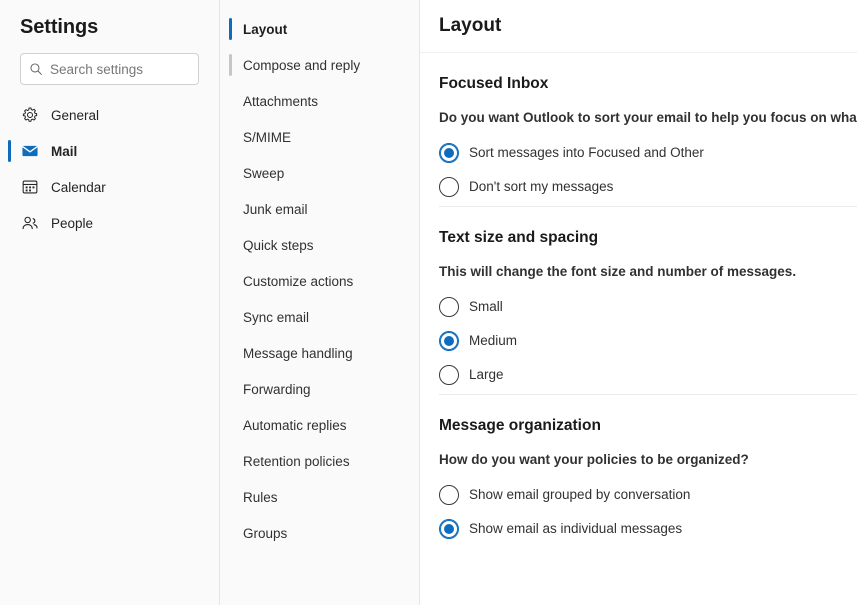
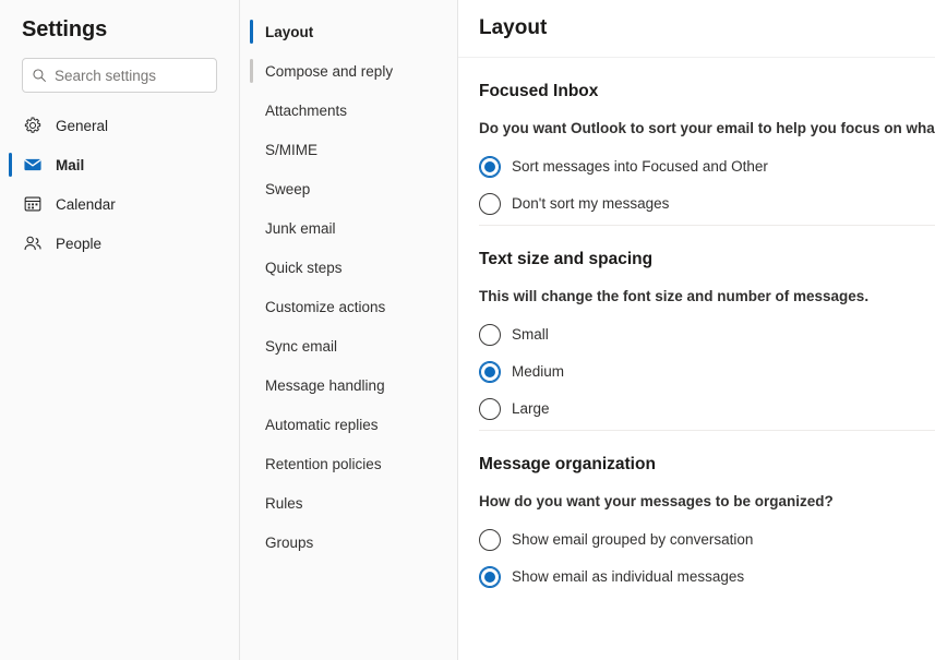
  Settings
  Search settings
  General
  Mail
  Calendar
  People
  Layout
  Compose and reply
  Attachments
  S/MIME
  Sweep
  Junk email
  Quick steps
  Customize actions
  Sync email
  Message handling
- Forwarding
  Automatic replies
  Retention policies
  Rules
  Groups
  Layout
  Focused Inbox
  Do you want Outlook to sort your email to help you focus on wha
  Sort messages into Focused and Other
  Don't sort my messages
  Text size and spacing
  This will change the font size and number of messages.
  Small
  Medium
  Large
  Message organization
- How do you want your policies to be organized?
+ How do you want your messages to be organized?
  Show email grouped by conversation
  Show email as individual messages
